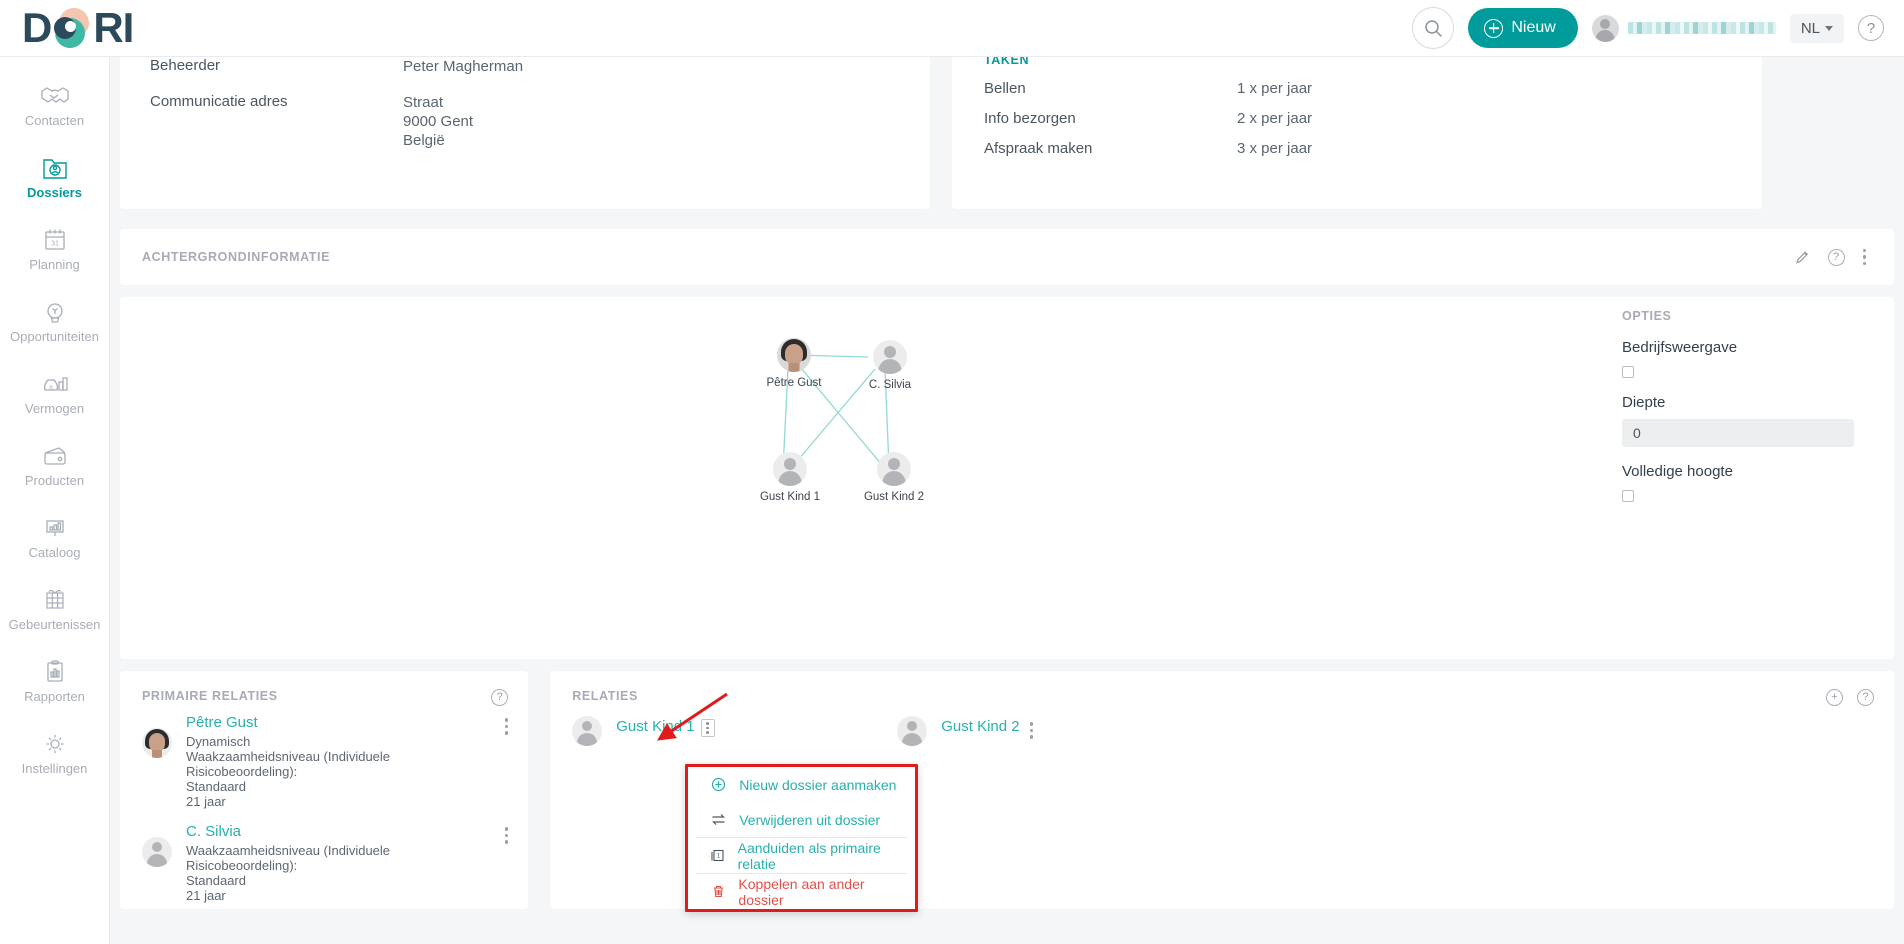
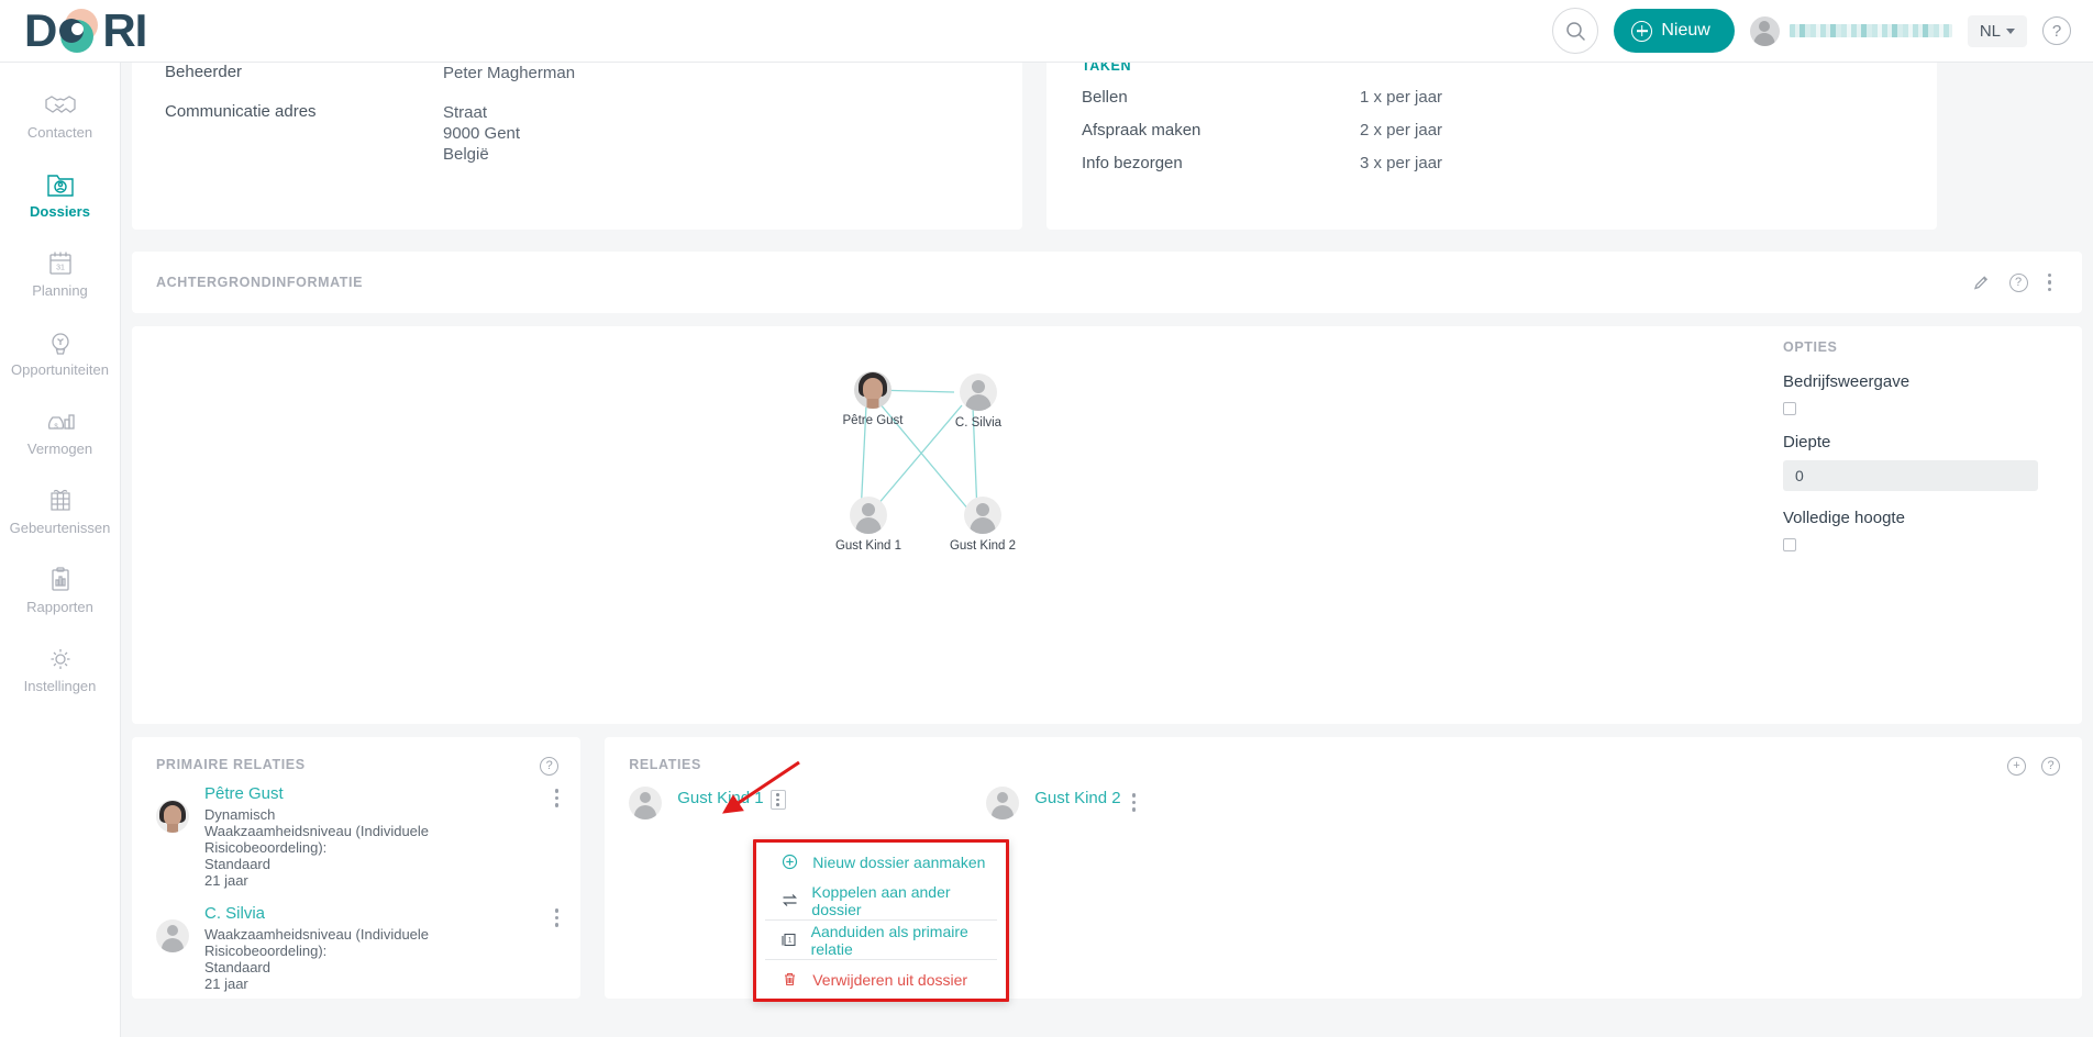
  D
  RI
  Nieuw
  NL
  ?
  Contacten
  Dossiers
  Planning
  Opportuniteiten
  Vermogen
- Producten
- Cataloog
  Gebeurtenissen
  Rapporten
  Instellingen
  Beheerder
  Peter Magherman
  Communicatie adres
  Straat
  9000 Gent
  België
  TAKEN
  Bellen
  1 x per jaar
- Info bezorgen
+ Afspraak maken
  2 x per jaar
- Afspraak maken
+ Info bezorgen
  3 x per jaar
  ACHTERGRONDINFORMATIE
  ?
  Pêtre Gust
  C. Silvia
  Gust Kind 1
  Gust Kind 2
  OPTIES
  Bedrijfsweergave
  Diepte
  0
  Volledige hoogte
  PRIMAIRE RELATIES
  ?
  Pêtre Gust
  Dynamisch
  Waakzaamheidsniveau (Individuele Risicobeoordeling):
  Standaard
  21 jaar
  C. Silvia
  Waakzaamheidsniveau (Individuele Risicobeoordeling):
  Standaard
  21 jaar
  RELATIES
  +
  ?
  Gust Kin 1
  Nieuw dossier aanmaken
- Verwijderen uit dossier
+ Koppelen aan ander dossier
  Aanduiden als primaire relatie
- Koppelen aan ander dossier
+ Verwijderen uit dossier
  Gust Kind 2
